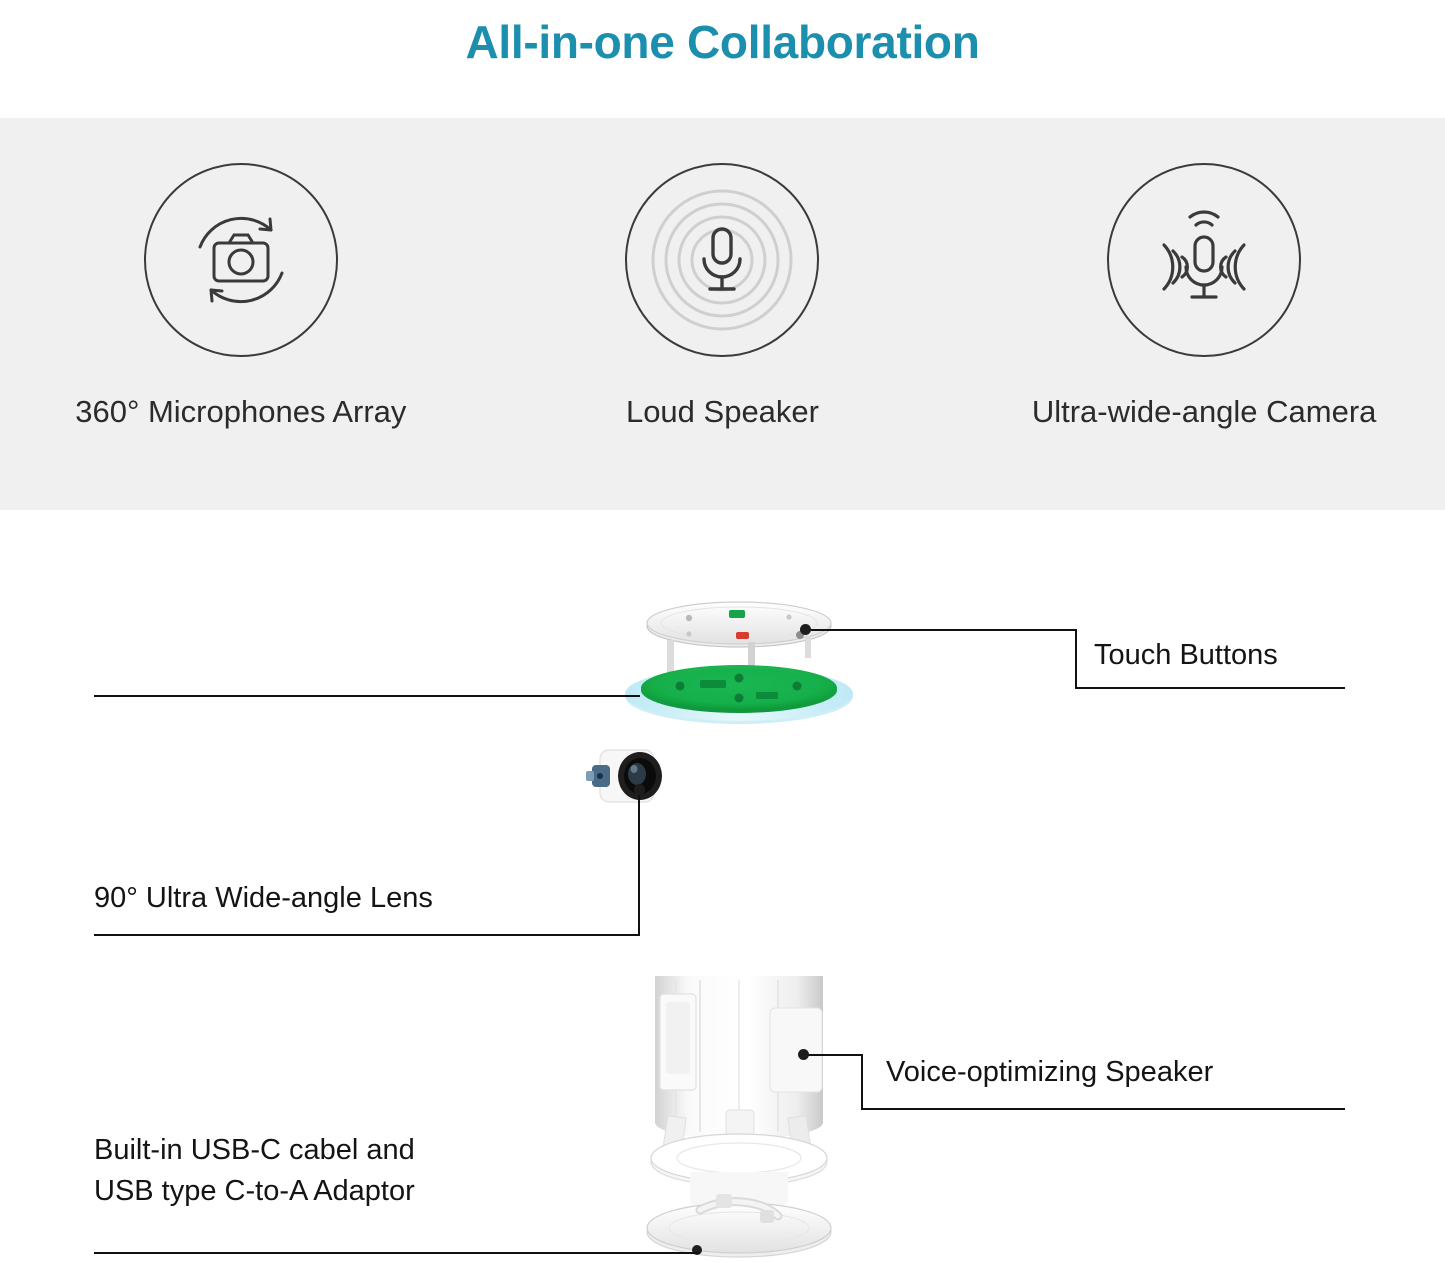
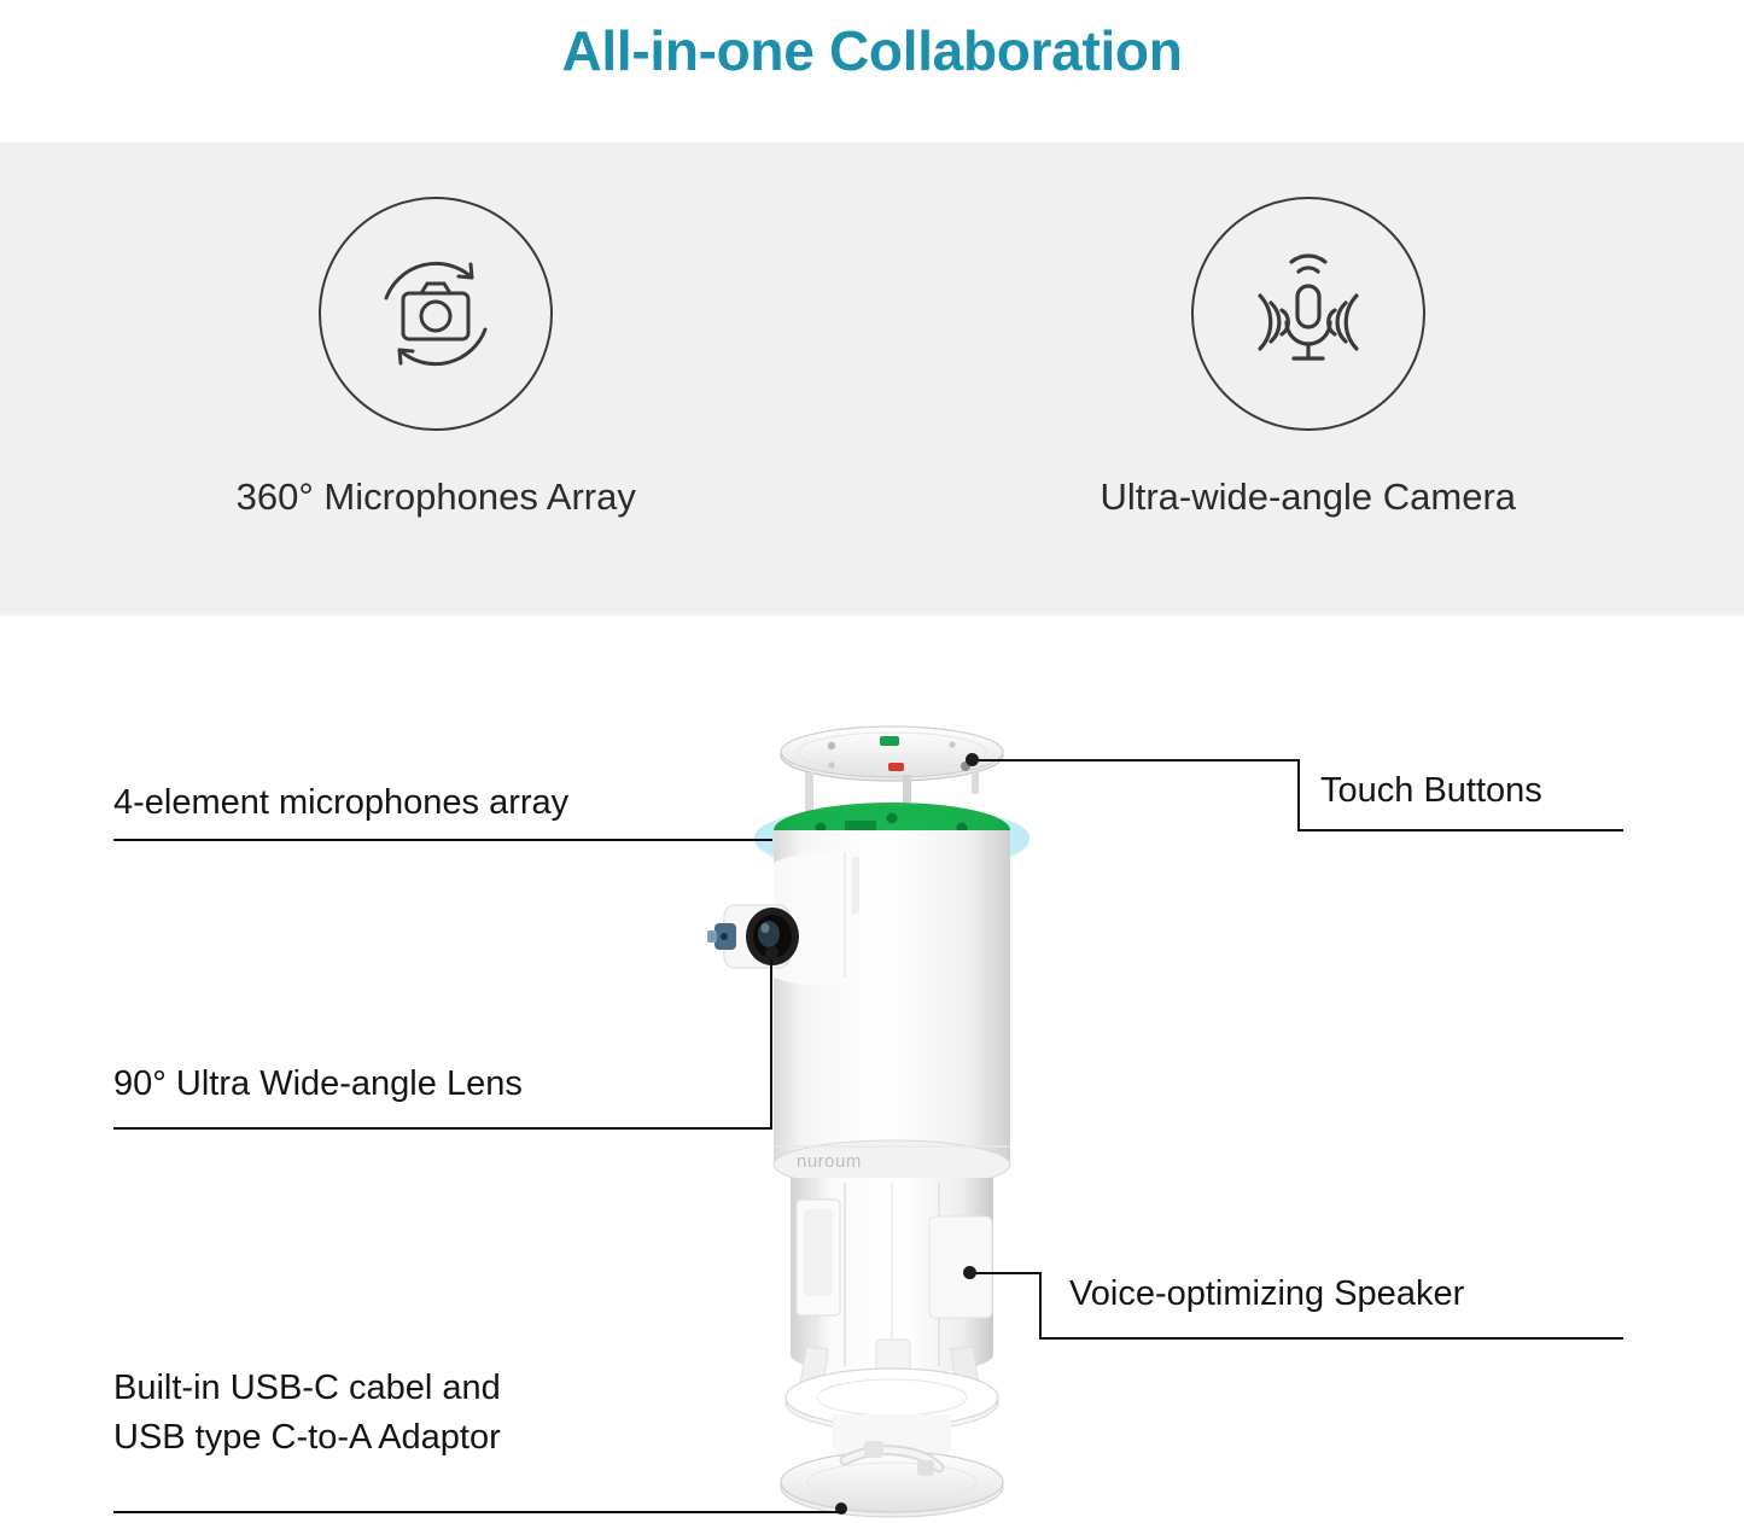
  All-in-one Collaboration
  360° Microphones Array
- Loud Speaker
  Ultra-wide-angle Camera
+ nuroum
+ 4-element microphones array
  Touch Buttons
  90° Ultra Wide-angle Lens
  Voice-optimizing Speaker
  Built-in USB-C cabel and
  USB type C-to-A Adaptor
